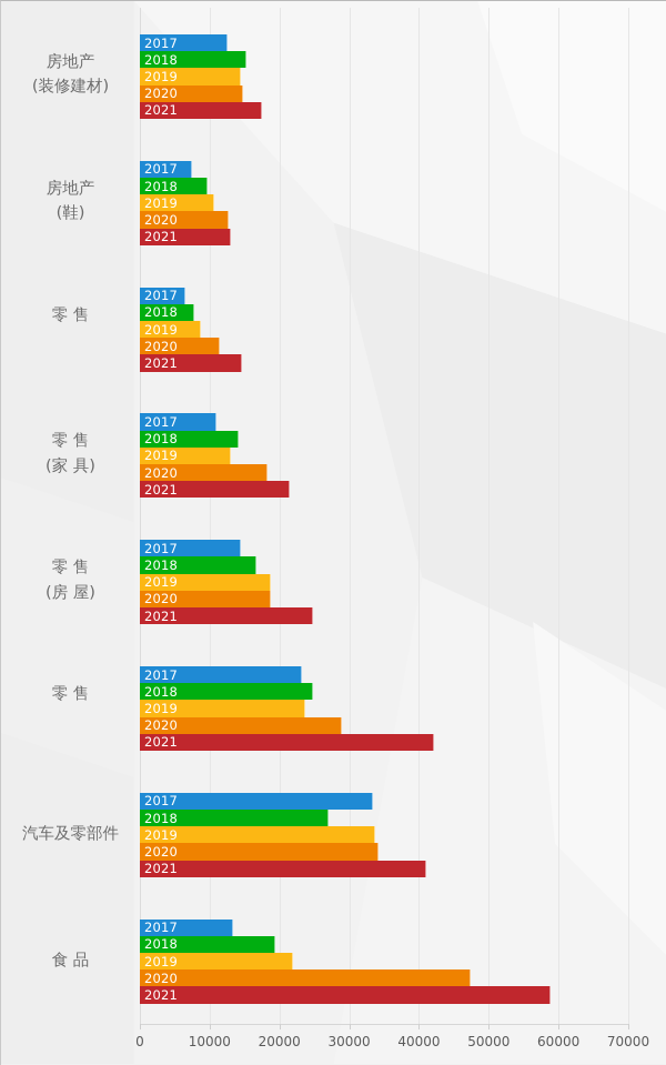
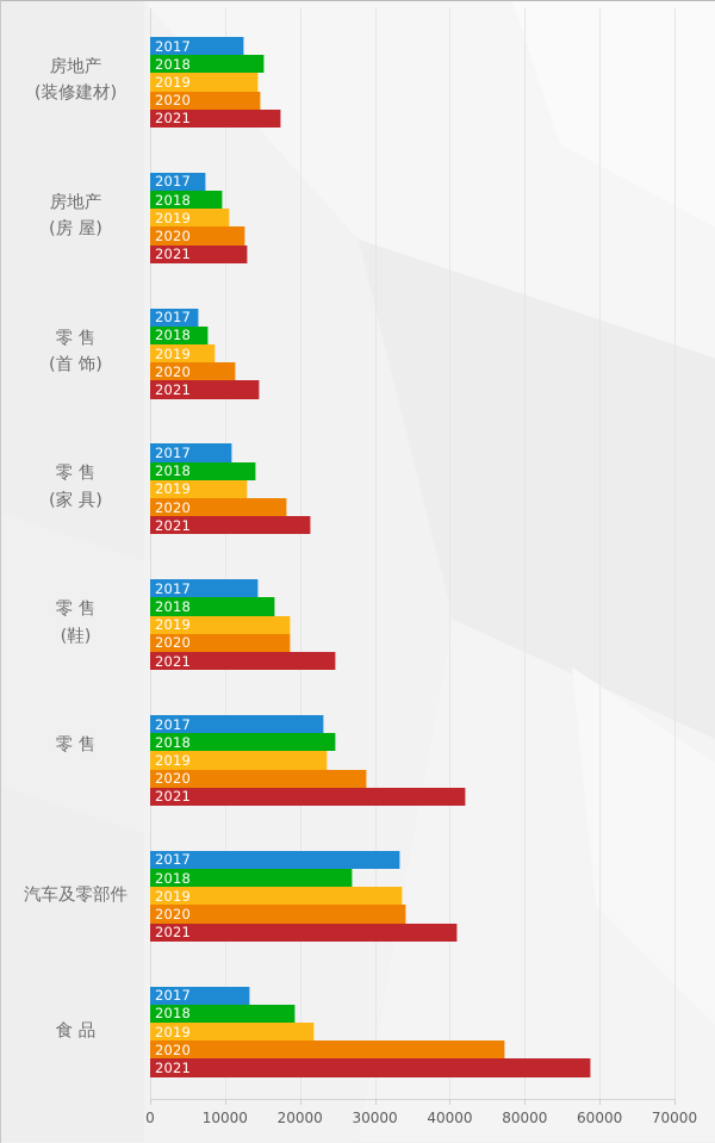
  0
  10000
  20000
  30000
  40000
- 50000
+ 80000
  60000
  70000
  房地产
  (装修建材)
  房地产
- (鞋)
+ (房 屋)
  零 售
+ (首 饰)
  零 售
  (家 具)
  零 售
- (房 屋)
+ (鞋)
  零 售
  汽车及零部件
  食 品
  2017
  2018
  2019
  2020
  2021
  2017
  2018
  2019
  2020
  2021
  2017
  2018
  2019
  2020
  2021
  2017
  2018
  2019
  2020
  2021
  2017
  2018
  2019
  2020
  2021
  2017
  2018
  2019
  2020
  2021
  2017
  2018
  2019
  2020
  2021
  2017
  2018
  2019
  2020
  2021
